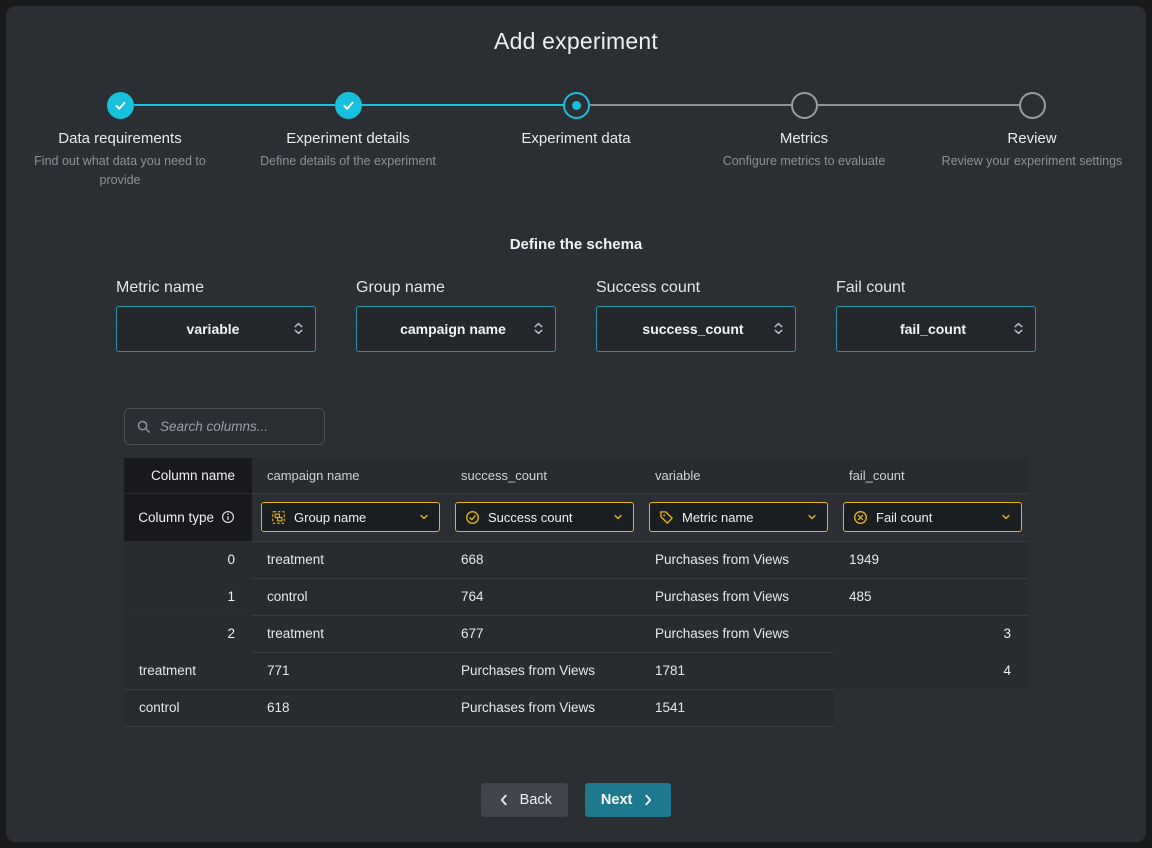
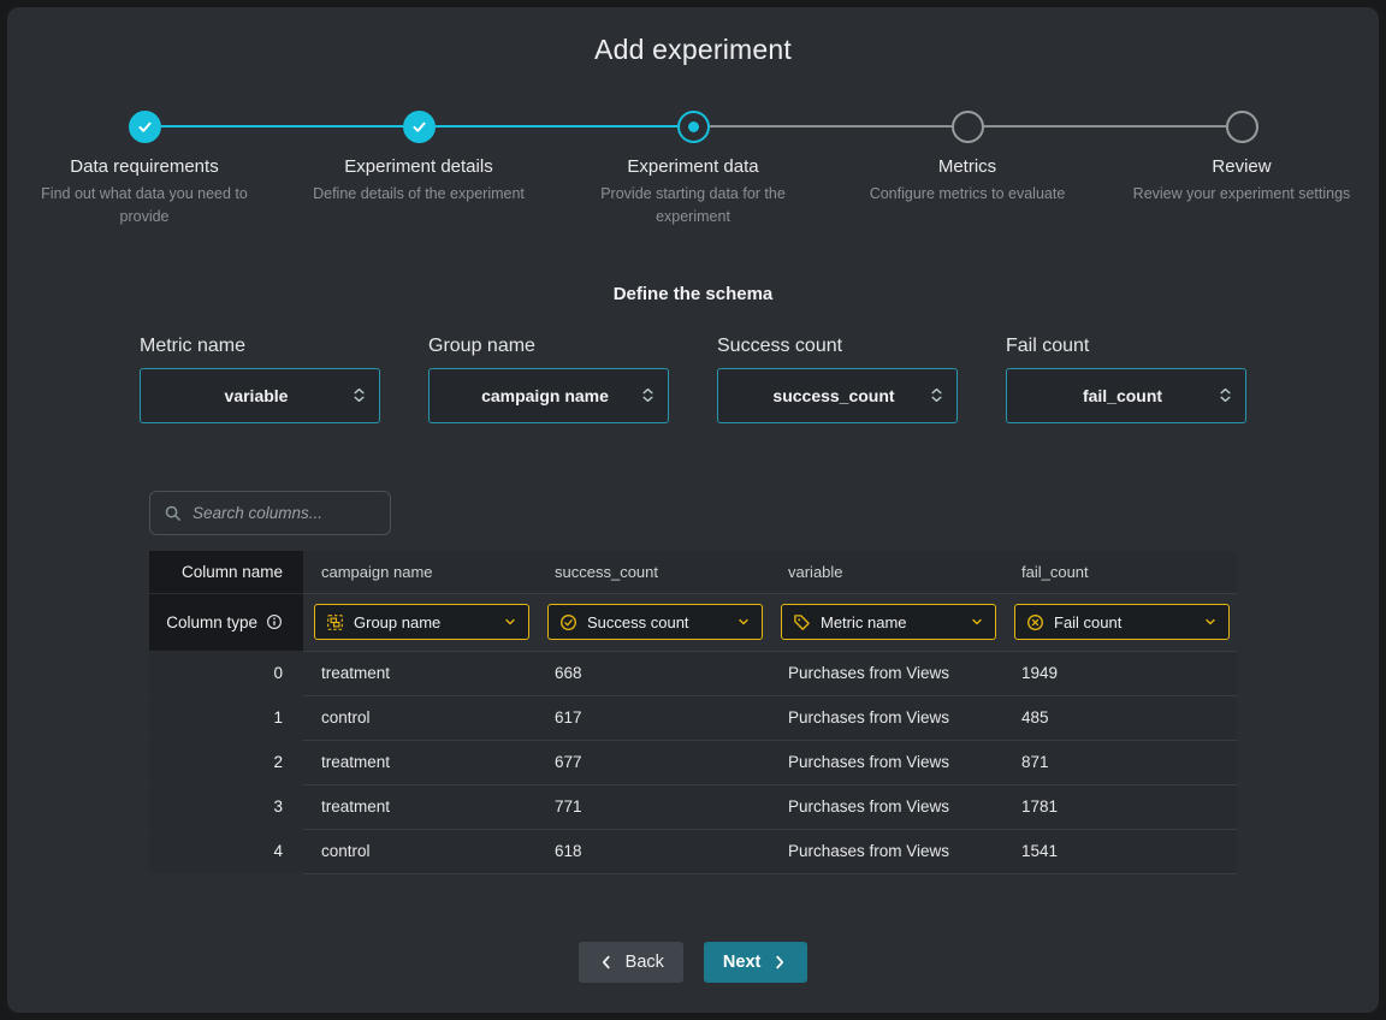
  Add experiment
  Data requirements
  Find out what data you need to provide
  Experiment details
  Define details of the experiment
  Experiment data
+ Provide starting data for the experiment
  Metrics
  Configure metrics to evaluate
  Review
  Review your experiment settings
  Define the schema
  Metric name
  variable
  Group name
  campaign name
  Success count
  success_count
  Fail count
  fail_count
  Search columns...
  Column name
  campaign name
  success_count
  variable
  fail_count
  Column type
  Group name
  Success count
  Metric name
  Fail count
  0
  treatment
  668
  Purchases from Views
  1949
  1
  control
- 764
+ 617
  Purchases from Views
  485
  2
  treatment
  677
  Purchases from Views
+ 871
  3
  treatment
  771
  Purchases from Views
  1781
  4
  control
  618
  Purchases from Views
  1541
  Back
  Next
